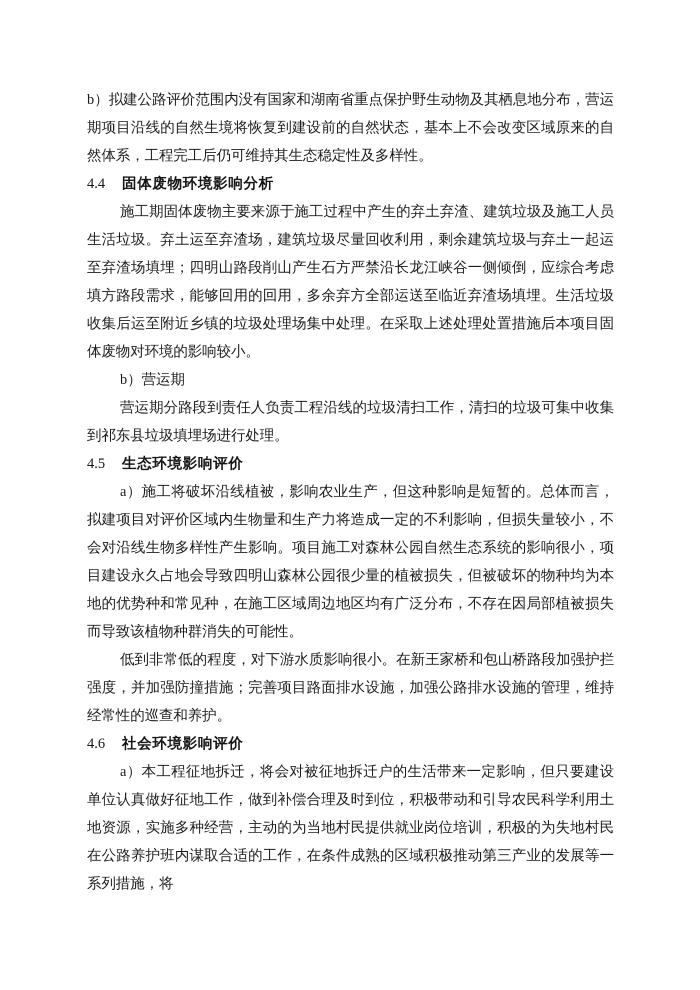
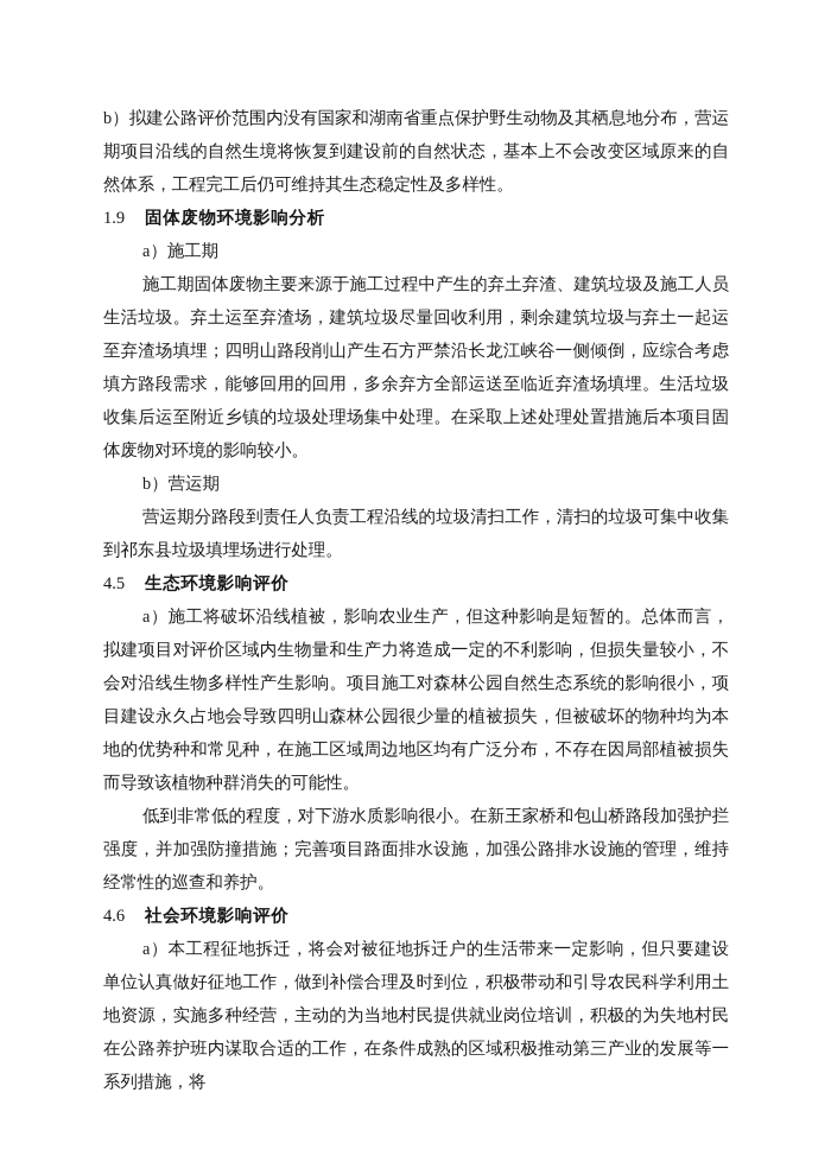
  b）拟建公路评价范围内没有国家和湖南省重点保护野生动物及其栖息地分布，营运期项目沿线的自然生境将恢复到建设前的自然状态，基本上不会改变区域原来的自然体系，工程完工后仍可维持其生态稳定性及多样性。
- 4.4
+ 1.9
  固体废物环境影响分析
+ a）施工期
  施工期固体废物主要来源于施工过程中产生的弃土弃渣、建筑垃圾及施工人员生活垃圾。弃土运至弃渣场，建筑垃圾尽量回收利用，剩余建筑垃圾与弃土一起运至弃渣场填埋；四明山路段削山产生石方严禁沿长龙江峡谷一侧倾倒，应综合考虑填方路段需求，能够回用的回用，多余弃方全部运送至临近弃渣场填埋。生活垃圾收集后运至附近乡镇的垃圾处理场集中处理。在采取上述处理处置措施后本项目固体废物对环境的影响较小。
  b）营运期
  营运期分路段到责任人负责工程沿线的垃圾清扫工作，清扫的垃圾可集中收集到祁东县垃圾填埋场进行处理。
  4.5
  生态环境影响评价
  a）施工将破坏沿线植被，影响农业生产，但这种影响是短暂的。总体而言，拟建项目对评价区域内生物量和生产力将造成一定的不利影响，但损失量较小，不会对沿线生物多样性产生影响。项目施工对森林公园自然生态系统的影响很小，项目建设永久占地会导致四明山森林公园很少量的植被损失，但被破坏的物种均为本地的优势种和常见种，在施工区域周边地区均有广泛分布，不存在因局部植被损失而导致该植物种群消失的可能性。
  低到非常低的程度，对下游水质影响很小。在新王家桥和包山桥路段加强护拦强度，并加强防撞措施；完善项目路面排水设施，加强公路排水设施的管理，维持经常性的巡查和养护。
  4.6
  社会环境影响评价
  a）本工程征地拆迁，将会对被征地拆迁户的生活带来一定影响，但只要建设单位认真做好征地工作，做到补偿合理及时到位，积极带动和引导农民科学利用土地资源，实施多种经营，主动的为当地村民提供就业岗位培训，积极的为失地村民在公路养护班内谋取合适的工作，在条件成熟的区域积极推动第三产业的发展等一系列措施，将
